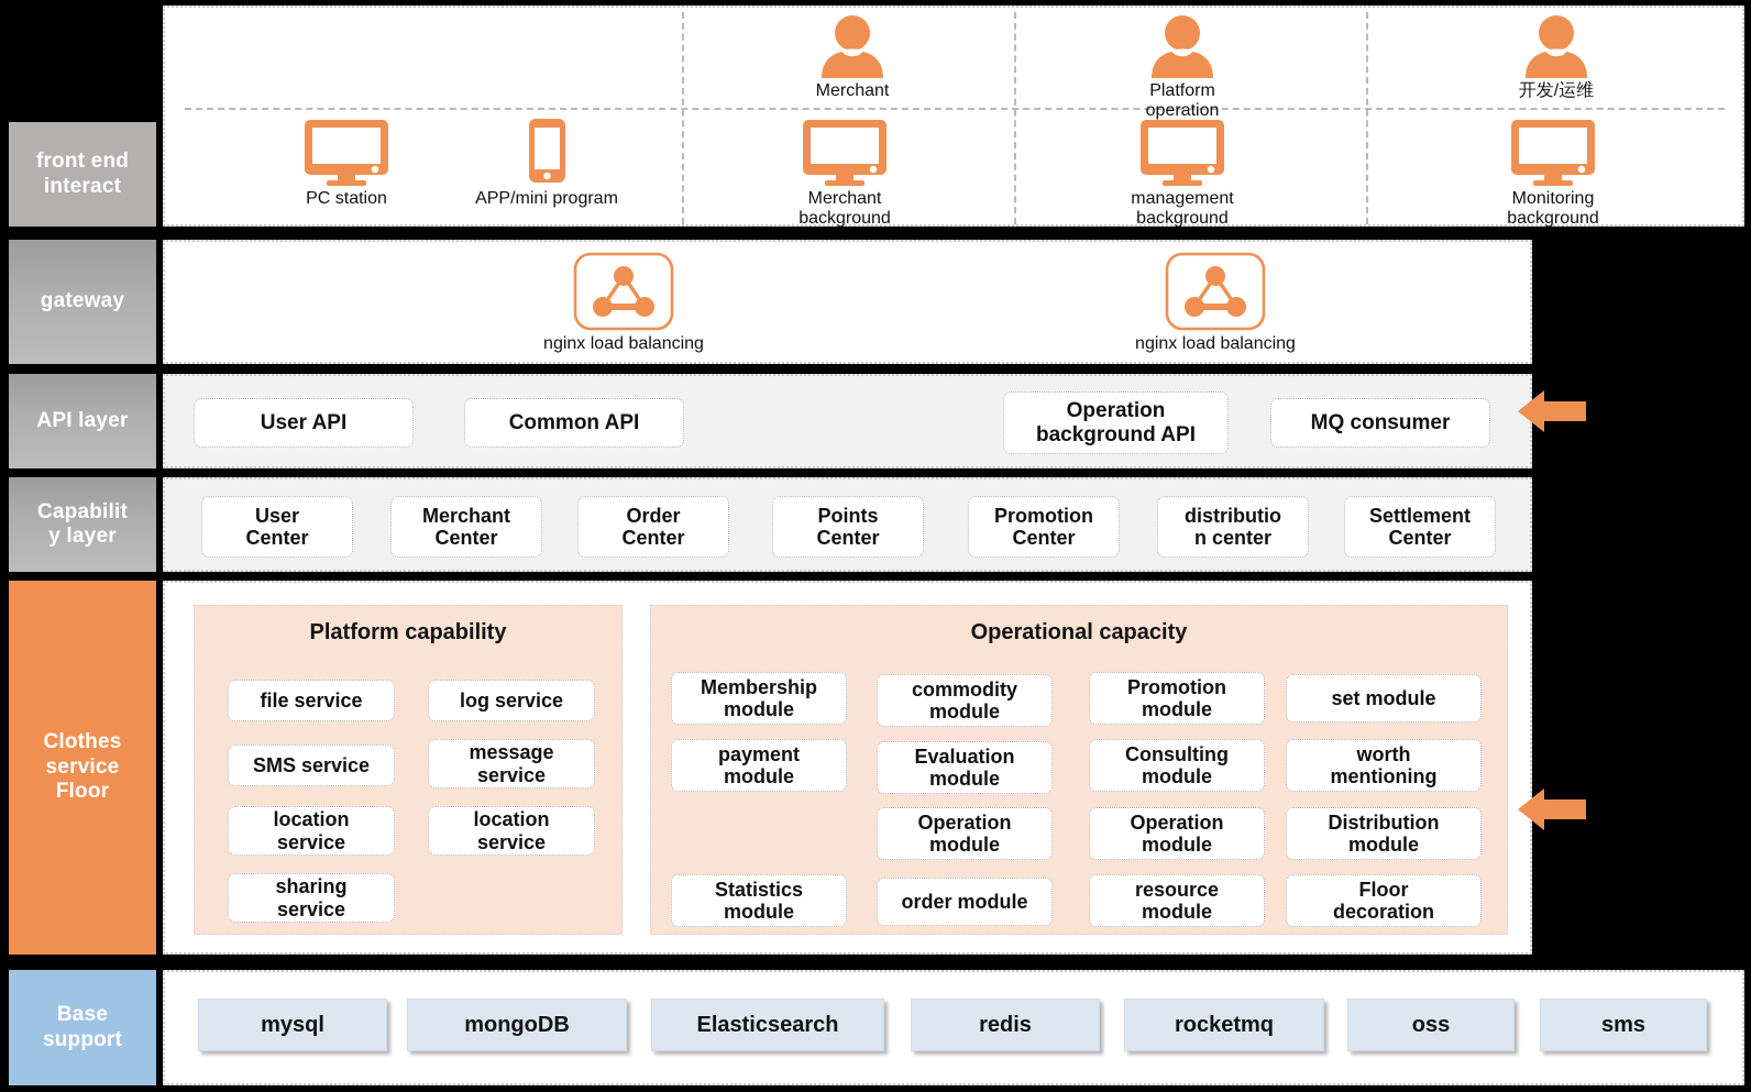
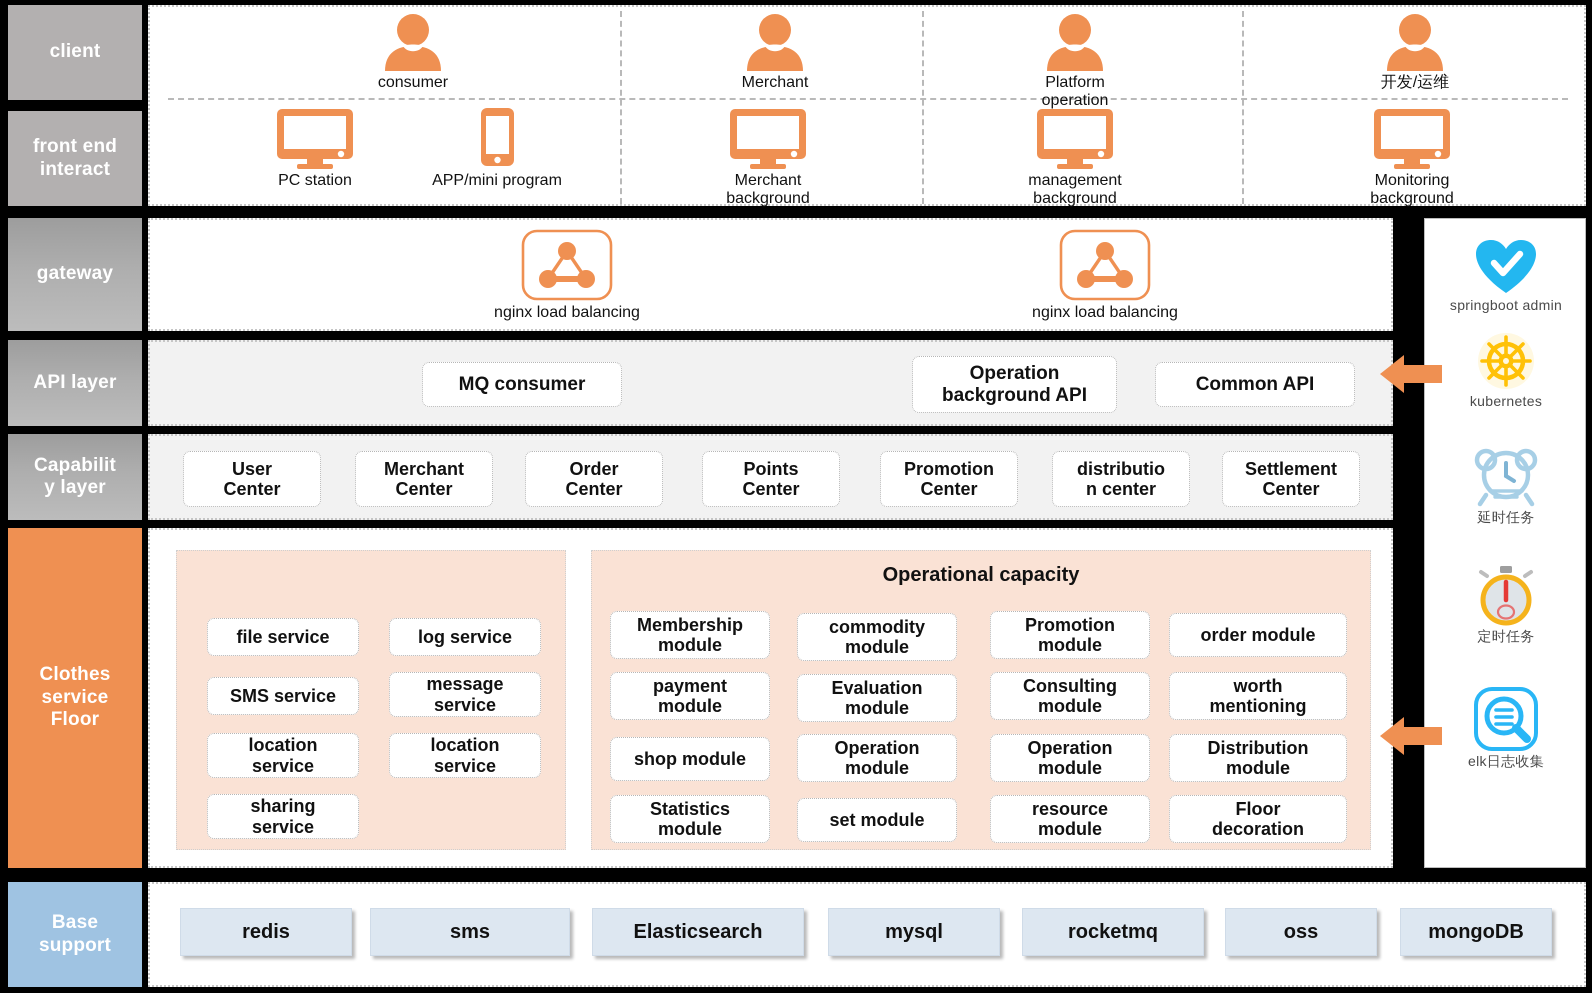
+ client
  front end
  interact
  gateway
  API layer
  Capabilit
  y layer
  Clothes
  service
  Floor
  Base
  support
+ consumer
  Merchant
  Platform
  operation
  开发/运维
  PC station
  APP/mini program
  Merchant
  background
  management
  background
  Monitoring
  background
  nginx load balancing
  nginx load balancing
- User API
- Common API
+ MQ consumer
  Operation
  background API
- MQ consumer
+ Common API
  User
  Center
  Merchant
  Center
  Order
  Center
  Points
  Center
  Promotion
  Center
  distributio
  n center
  Settlement
  Center
- Platform capability
  file service
  log service
  SMS service
  message
  service
  location
  service
  location
  service
  sharing
  service
  Operational capacity
  Membership
  module
  commodity
  module
  Promotion
  module
- set module
+ order module
  payment
  module
  Evaluation
  module
  Consulting
  module
  worth
  mentioning
+ shop module
  Operation
  module
  Operation
  module
  Distribution
  module
  Statistics
  module
- order module
+ set module
  resource
  module
  Floor
  decoration
+ springboot admin
+ kubernetes
+ 延时任务
+ 定时任务
+ elk日志收集
- mysql
+ redis
- mongoDB
+ sms
  Elasticsearch
- redis
+ mysql
  rocketmq
  oss
- sms
+ mongoDB
